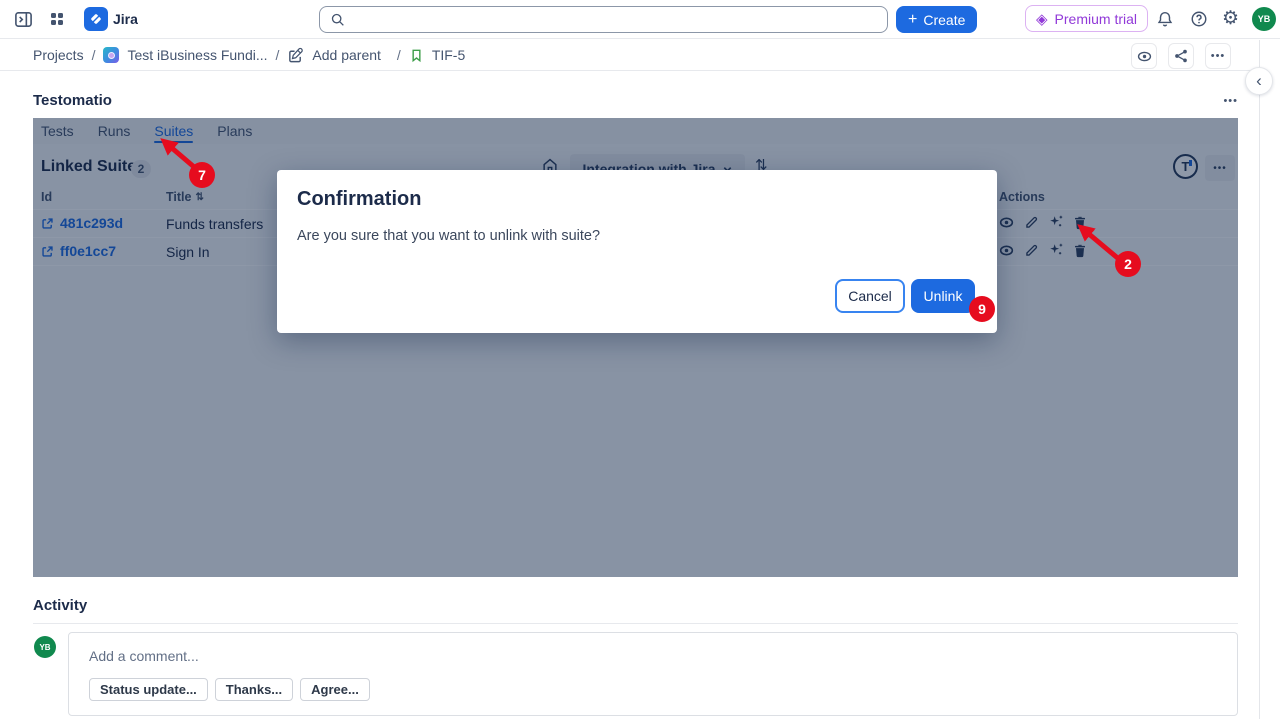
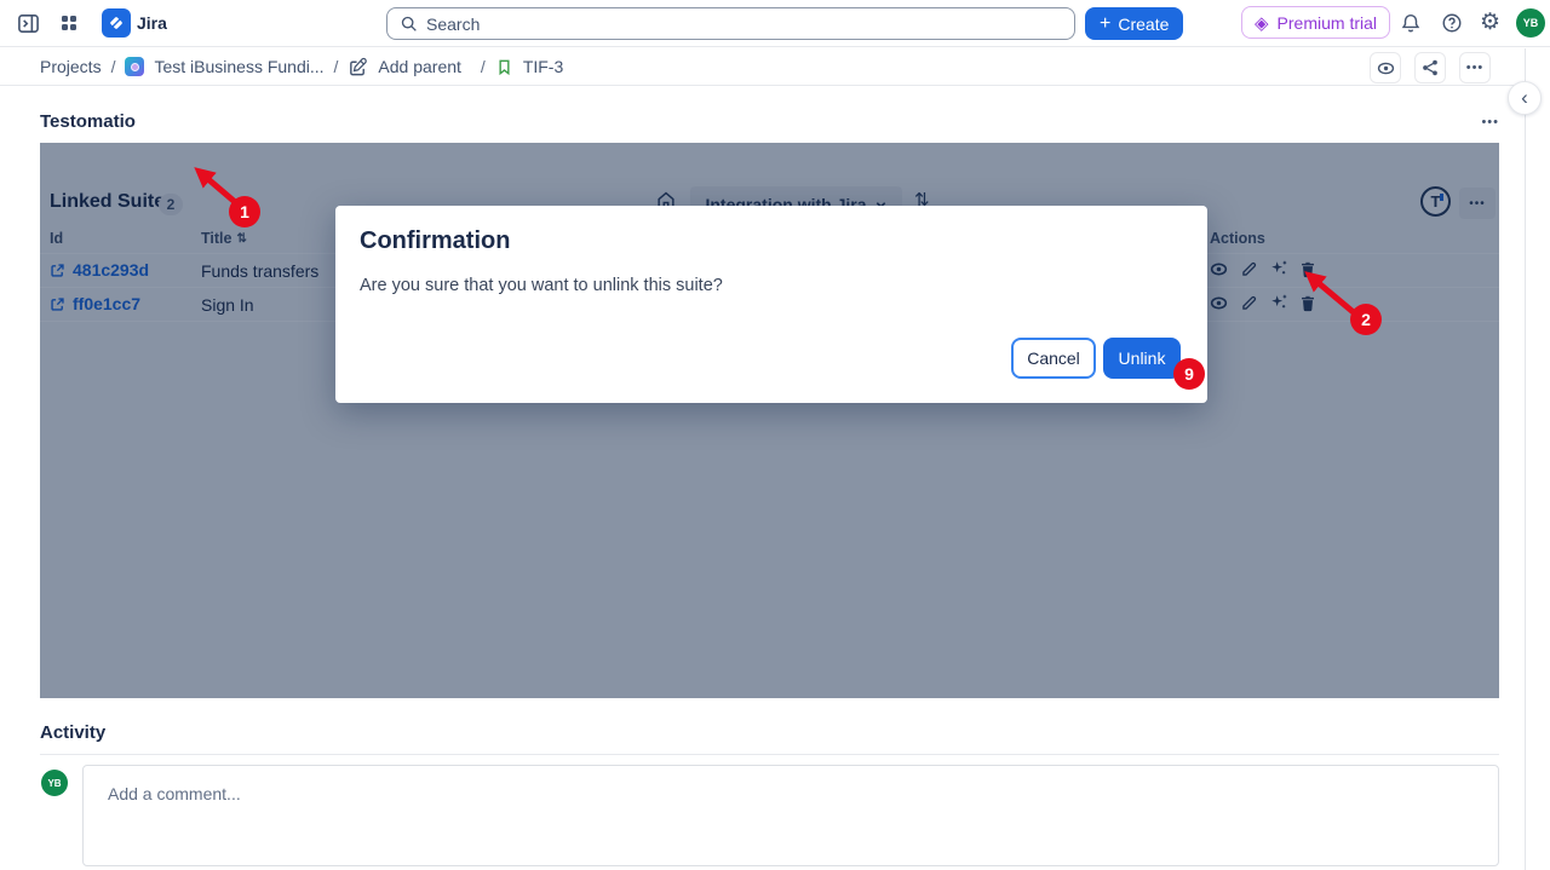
  Jira
+ Search
  +
  Create
  ◈
  Premium trial
  ⚙
  YB
  Projects
  /
  Test iBusiness Fundi...
  /
  Add parent
  /
- TIF-5
+ TIF-3
  •••
  ‹
  Testomatio
  •••
- Tests
- Runs
- Suites
- Plans
  Linked Suit
  2
  Integration with Jira
  ⇅
  T
  •••
  Id
  Title
  ⇅
  Actions
  481c293d
  Funds transfers
  ff0e1cc7
  Sign In
  Confirmation
- Are you sure that you want to unlink with suite?
+ Are you sure that you want to unlink this suite?
  Cancel
  Unlink
  Activity
  YB
  Add a comment...
- Status update...
- Thanks...
- Agree...
- 7
+ 1
  2
  9
